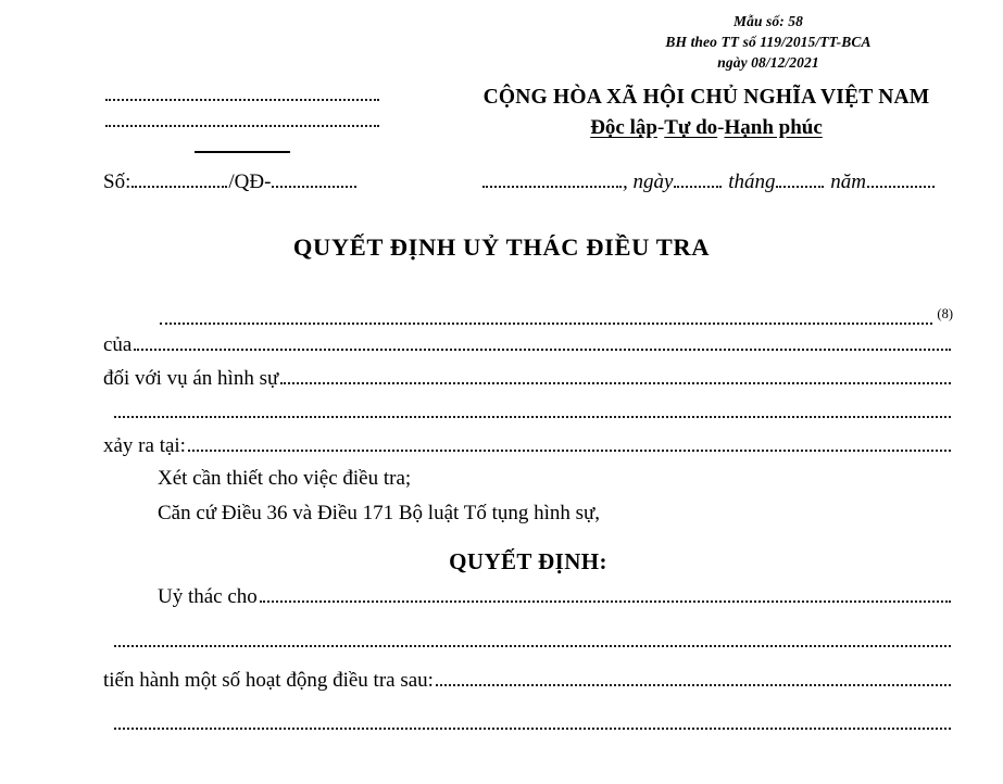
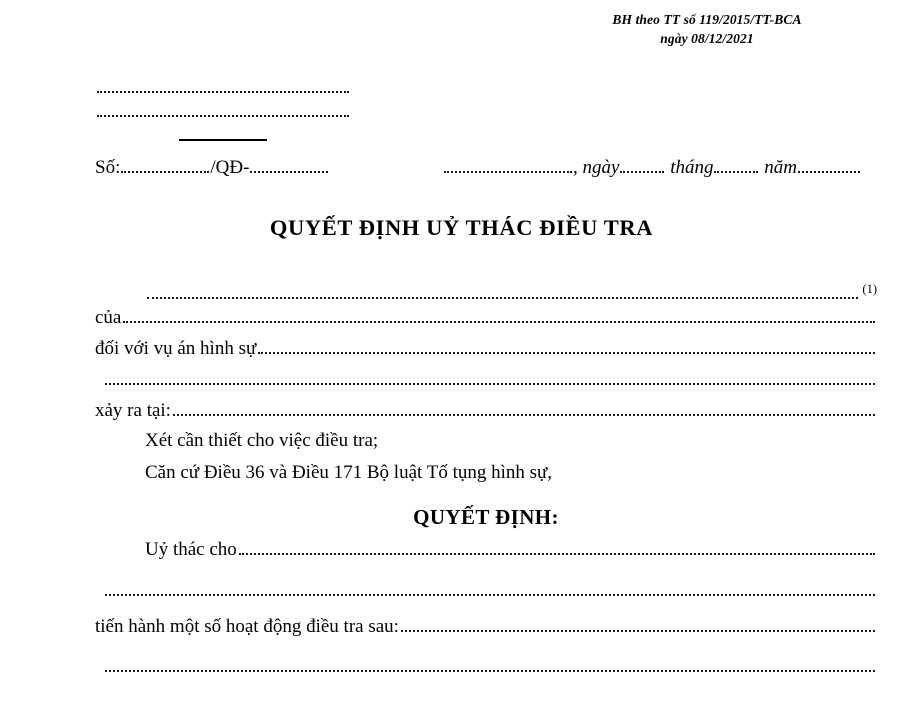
- Mẫu số: 58
  BH theo TT số 119/2015/TT-BCA
  ngày 08/12/2021
- CỘNG HÒA XÃ HỘI CHỦ NGHĨA VIỆT NAM
- Độc lập-Tự do-Hạnh phúc
  Số: /QĐ-
  , ngày tháng năm
  QUYẾT ĐỊNH UỶ THÁC ĐIỀU TRA
- (8)
+ (1)
  của
  đối với vụ án hình sự
  xảy ra tại:
  Xét cần thiết cho việc điều tra;
  Căn cứ Điều 36 và Điều 171 Bộ luật Tố tụng hình sự,
  QUYẾT ĐỊNH:
  Uỷ thác cho
  tiến hành một số hoạt động điều tra sau:
